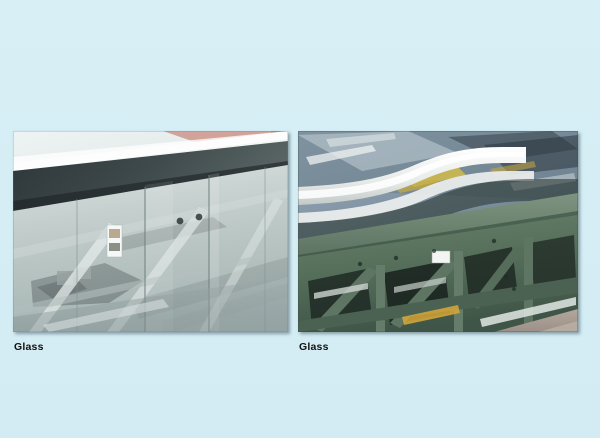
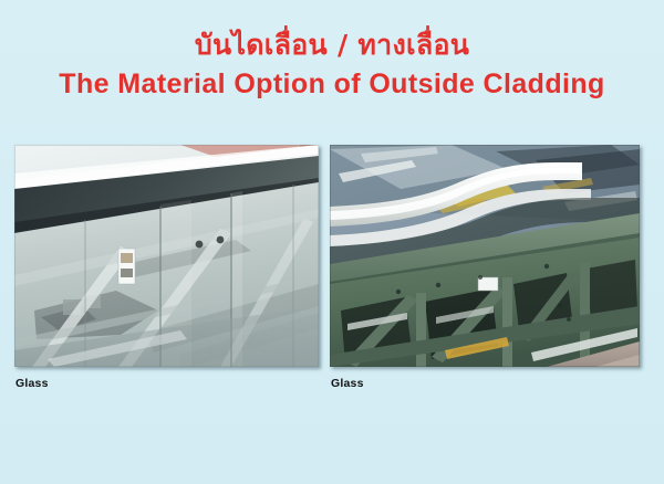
+ บันไดเลื่อน / ทางเลื่อน
+ The Material Option of Outside Cladding
  Glass
  Glass
